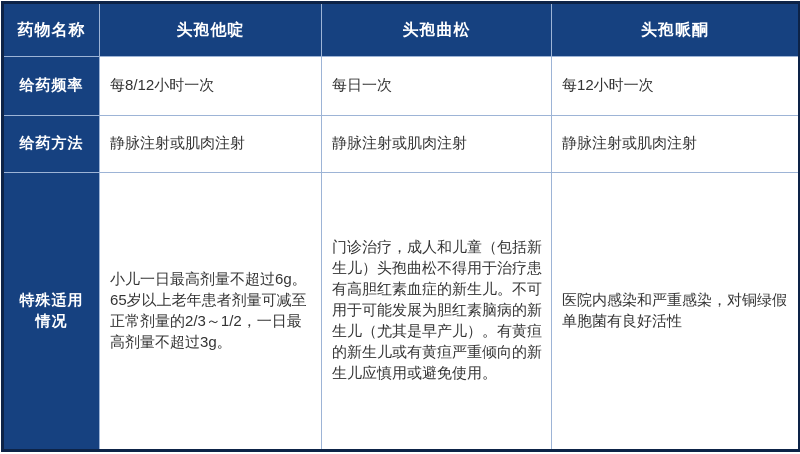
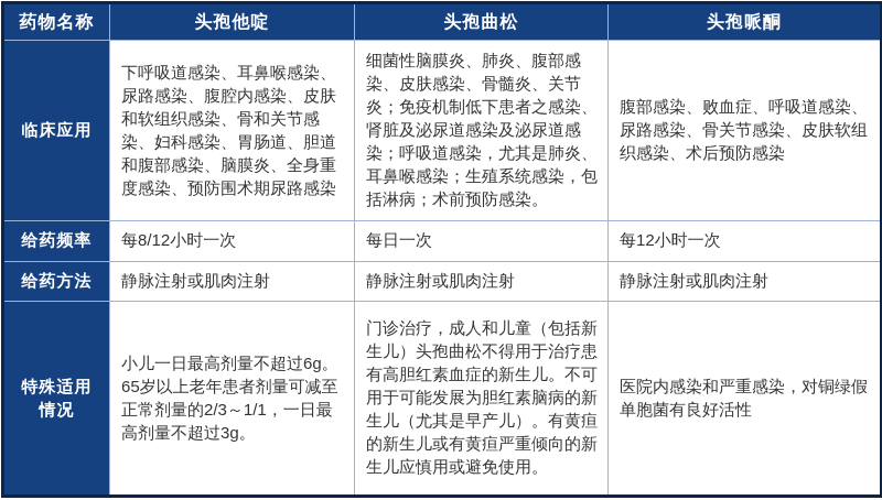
  药物名称	头孢他啶	头孢曲松	头孢哌酮
+ 临床应用	下呼吸道感染、耳鼻喉感染、尿路感染、腹腔内感染、皮肤和软组织感染、骨和关节感染、妇科感染、胃肠道、胆道和腹部感染、脑膜炎、全身重度感染、预防围术期尿路感染	细菌性脑膜炎、肺炎、腹部感染、皮肤感染、骨髓炎、关节炎；免疫机制低下患者之感染、肾脏及泌尿道感染及泌尿道感染；呼吸道感染，尤其是肺炎、耳鼻喉感染；生殖系统感染，包括淋病；术前预防感染。	腹部感染、败血症、呼吸道感染、尿路感染、骨关节感染、皮肤软组织感染、术后预防感染
  给药频率	每8/12小时一次	每日一次	每12小时一次
  给药方法	静脉注射或肌肉注射	静脉注射或肌肉注射	静脉注射或肌肉注射
- 特殊适用 情况	小儿一日最高剂量不超过6g。65岁以上老年患者剂量可减至正常剂量的2/3～1/2，一日最高剂量不超过3g。	门诊治疗，成人和儿童（包括新生儿）头孢曲松不得用于治疗患有高胆红素血症的新生儿。不可用于可能发展为胆红素脑病的新生儿（尤其是早产儿）。有黄疸的新生儿或有黄疸严重倾向的新生儿应慎用或避免使用。	医院内感染和严重感染，对铜绿假单胞菌有良好活性
+ 特殊适用 情况	小儿一日最高剂量不超过6g。65岁以上老年患者剂量可减至正常剂量的2/3～1/1，一日最高剂量不超过3g。	门诊治疗，成人和儿童（包括新生儿）头孢曲松不得用于治疗患有高胆红素血症的新生儿。不可用于可能发展为胆红素脑病的新生儿（尤其是早产儿）。有黄疸的新生儿或有黄疸严重倾向的新生儿应慎用或避免使用。	医院内感染和严重感染，对铜绿假单胞菌有良好活性
